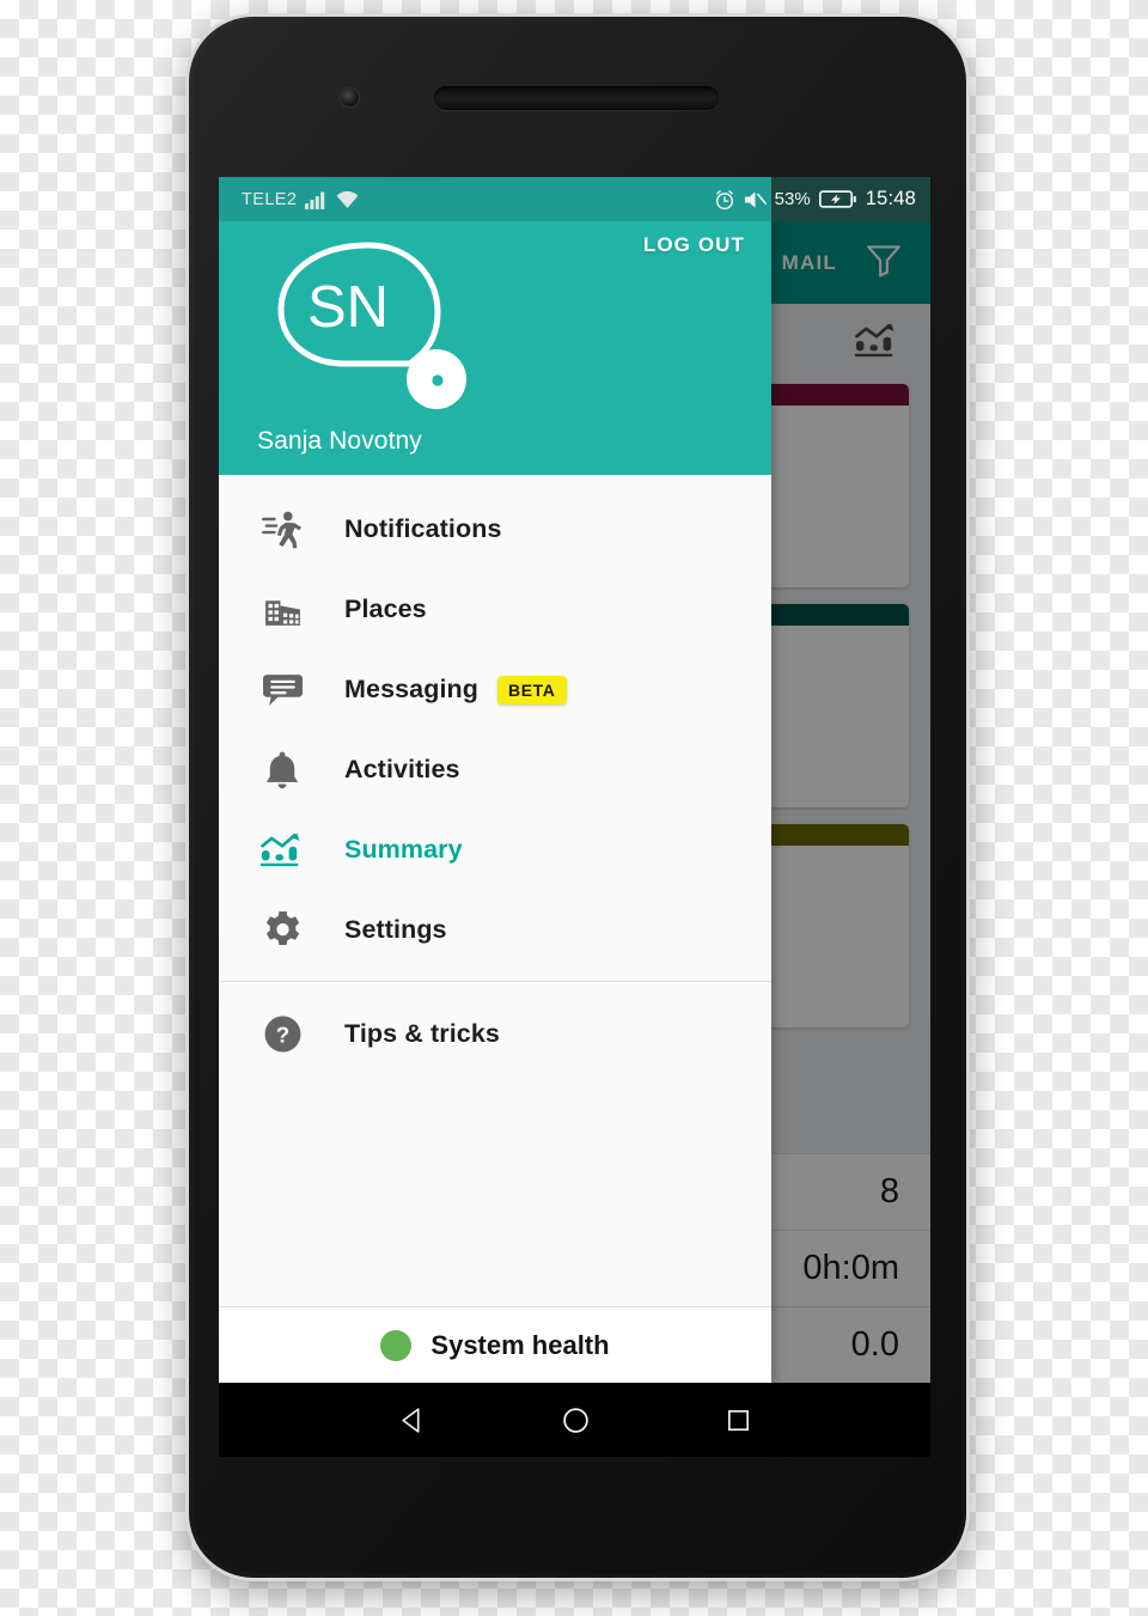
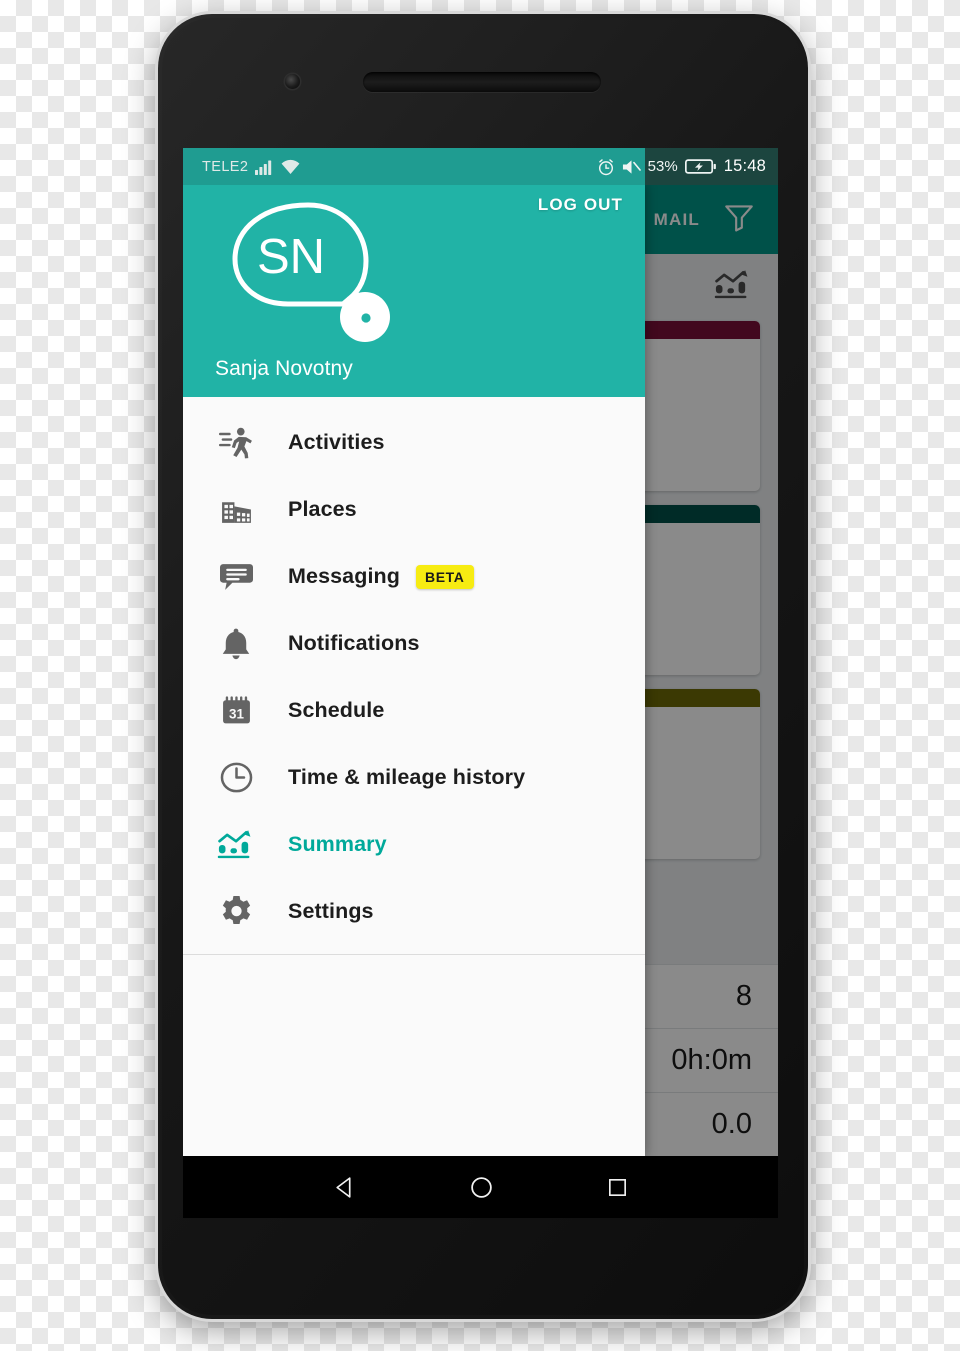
  MAIL
  8
  0h:0m
  0.0
  LOG OUT
  SN
  Sanja Novotny
- Notifications
+ Activities
  Places
  Messaging
  BETA
- Activities
+ Notifications
+ 31
+ Schedule
+ Time & mileage history
  Summary
  Settings
- ?
- Tips & tricks
- System health
  TELE2
  53%
  15:48
